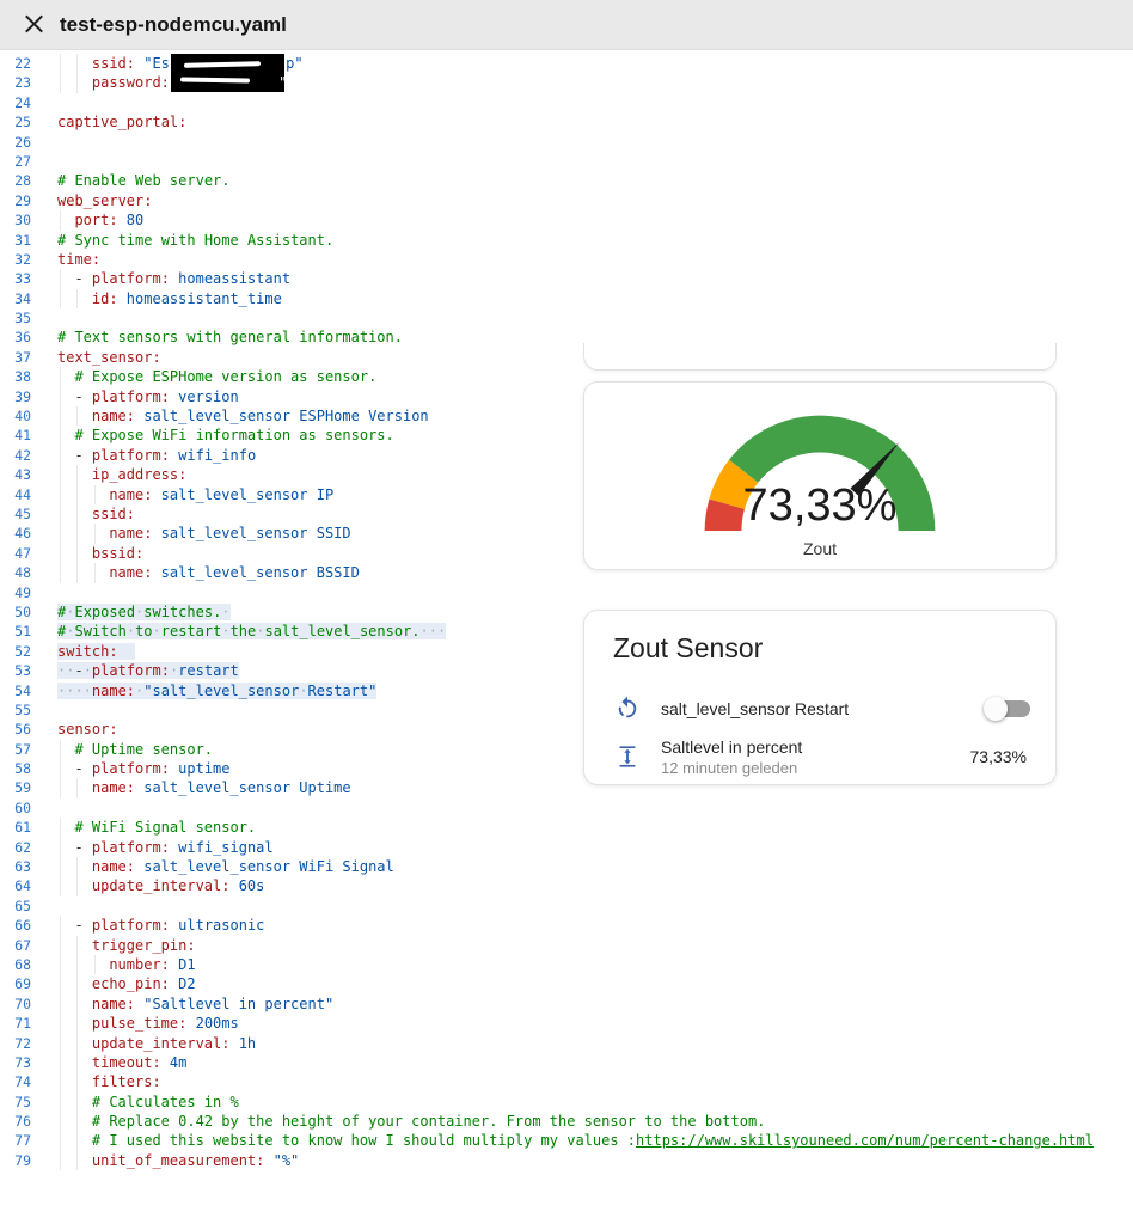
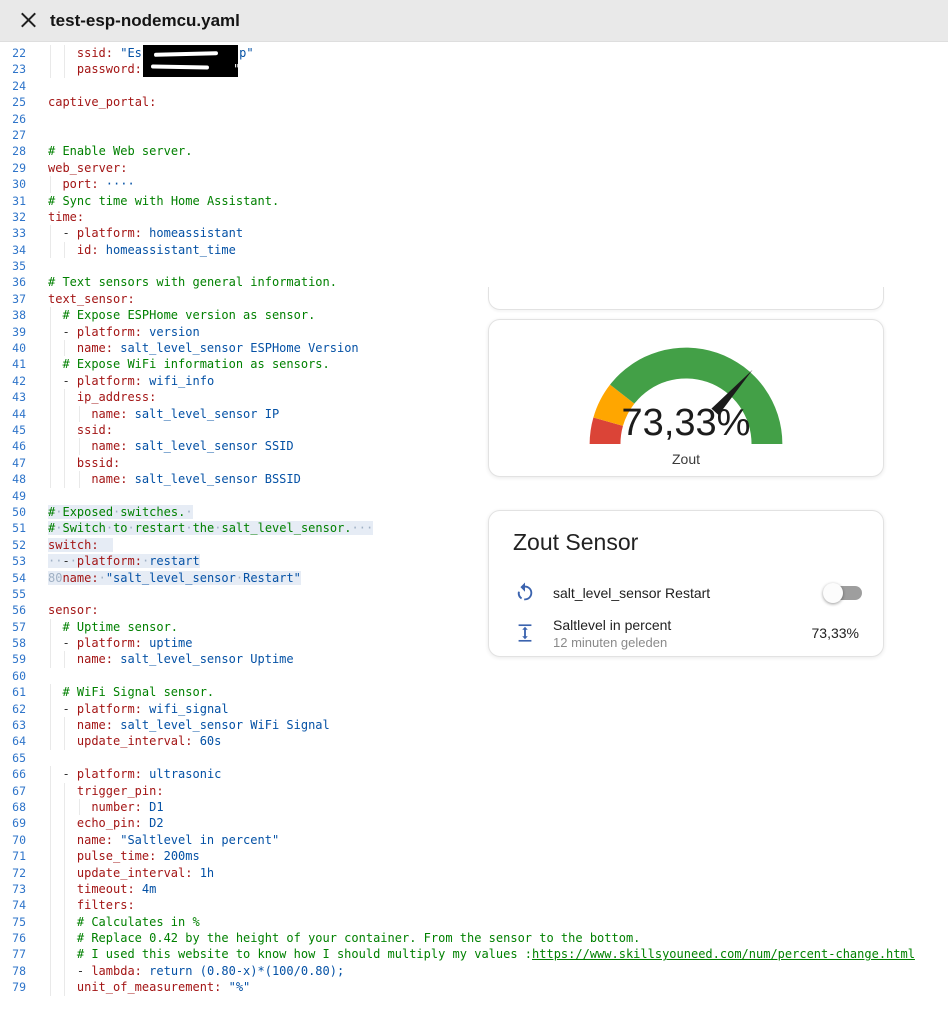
  test-esp-nodemcu.yaml
  22 ssid: "Es p"
  23 password: "
  24
  25 captive_portal:
  26
  27
  28 # Enable Web server.
  29 web_server:
- 30 port: 80
+ 30 port: ····
  31 # Sync time with Home Assistant.
  32 time:
  33 - platform: homeassistant
  34 id: homeassistant_time
  35
  36 # Text sensors with general information.
  37 text_sensor:
  38 # Expose ESPHome version as sensor.
  39 - platform: version
  40 name: salt_level_sensor ESPHome Version
  41 # Expose WiFi information as sensors.
  42 - platform: wifi_info
  43 ip_address:
  44 name: salt_level_sensor IP
  45 ssid:
  46 name: salt_level_sensor SSID
  47 bssid:
  48 name: salt_level_sensor BSSID
  49
  50 #·Exposed·switches.·
  51 #·Switch·to·restart·the·salt_level_sensor.···
  52 switch:
  53 ··-·platform:·restart
- 54 ····name:·"salt_level_sensor·Restart"
+ 54 80name:·"salt_level_sensor·Restart"
  55
  56 sensor:
  57 # Uptime sensor.
  58 - platform: uptime
  59 name: salt_level_sensor Uptime
  60
  61 # WiFi Signal sensor.
  62 - platform: wifi_signal
  63 name: salt_level_sensor WiFi Signal
  64 update_interval: 60s
  65
  66 - platform: ultrasonic
  67 trigger_pin:
  68 number: D1
  69 echo_pin: D2
  70 name: "Saltlevel in percent"
  71 pulse_time: 200ms
  72 update_interval: 1h
  73 timeout: 4m
  74 filters:
  75 # Calculates in %
  76 # Replace 0.42 by the height of your container. From the sensor to the bottom.
  77 # I used this website to know how I should multiply my values :https://www.skillsyouneed.com/num/percent-change.html
+ 78 - lambda: return (0.80-x)*(100/0.80);
  79 unit_of_measurement: "%"
  73,33%
  Zout
  Zout Sensor
  salt_level_sensor Restart
  Saltlevel in percent
  12 minuten geleden
  73,33%
